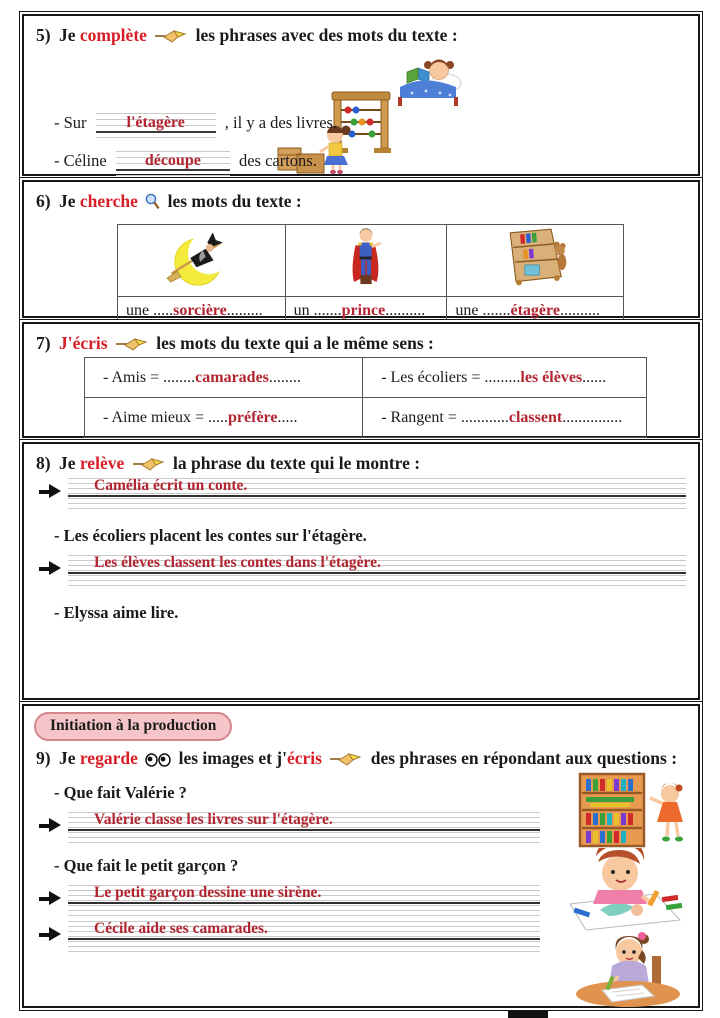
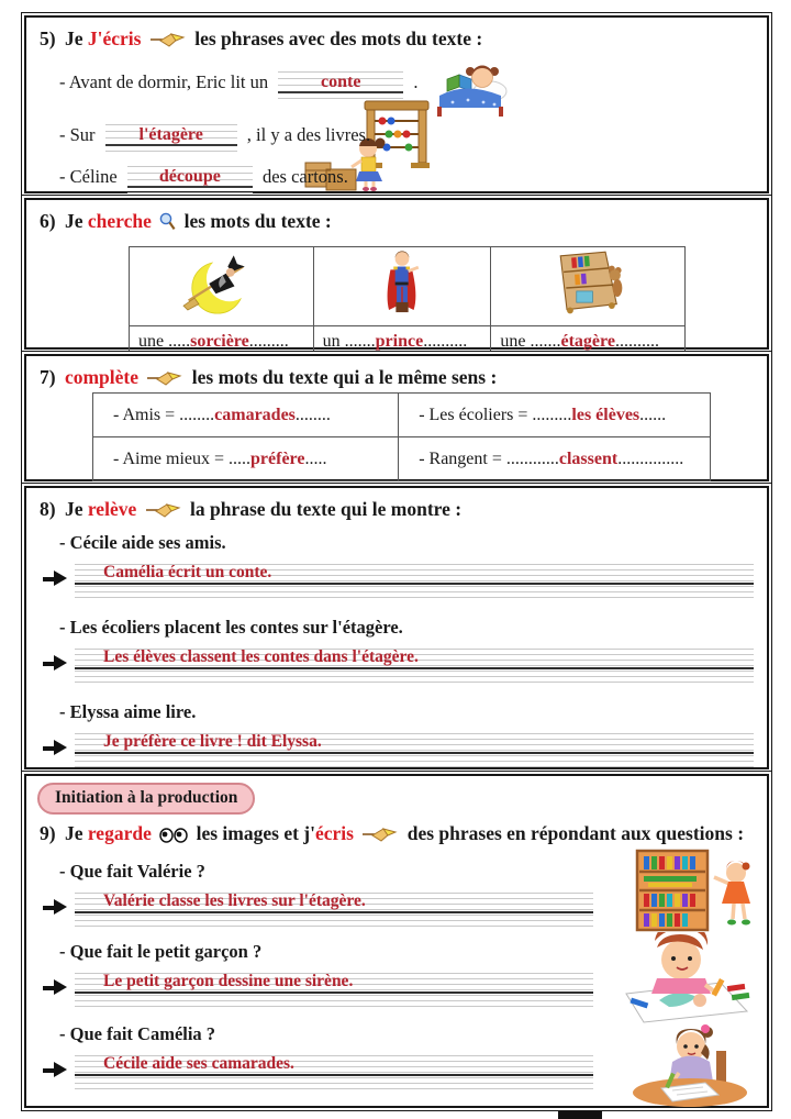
- 5) Je complète les phrases avec des mots du texte :
+ 5) Je J'écris les phrases avec des mots du texte :
+ - Avant de dormir, Eric lit un
+ conte
+ .
  - Sur
  l'étagère
  , il y a des livres.
  - Céline
  découpe
  des cartons.
  6) Je cherche les mots du texte :
  une .....sorcière.........	un .......prince..........	une .......étagère..........
- 7) J'écris les mots du texte qui a le même sens :
+ 7) complète les mots du texte qui a le même sens :
  - Amis = ........camarades........	- Les écoliers = .........les élèves......
  - Aime mieux = .....préfère.....	- Rangent = ............classent...............
  8) Je relève la phrase du texte qui le montre :
+ - Cécile aide ses amis.
  Camélia écrit un conte.
  - Les écoliers placent les contes sur l'étagère.
  Les élèves classent les contes dans l'étagère.
  - Elyssa aime lire.
+ Je préfère ce livre ! dit Elyssa.
  Initiation à la production
  9) Je regarde les images et j'écris des phrases en répondant aux questions :
  - Que fait Valérie ?
  Valérie classe les livres sur l'étagère.
  - Que fait le petit garçon ?
  Le petit garçon dessine une sirène.
+ - Que fait Camélia ?
  Cécile aide ses camarades.
